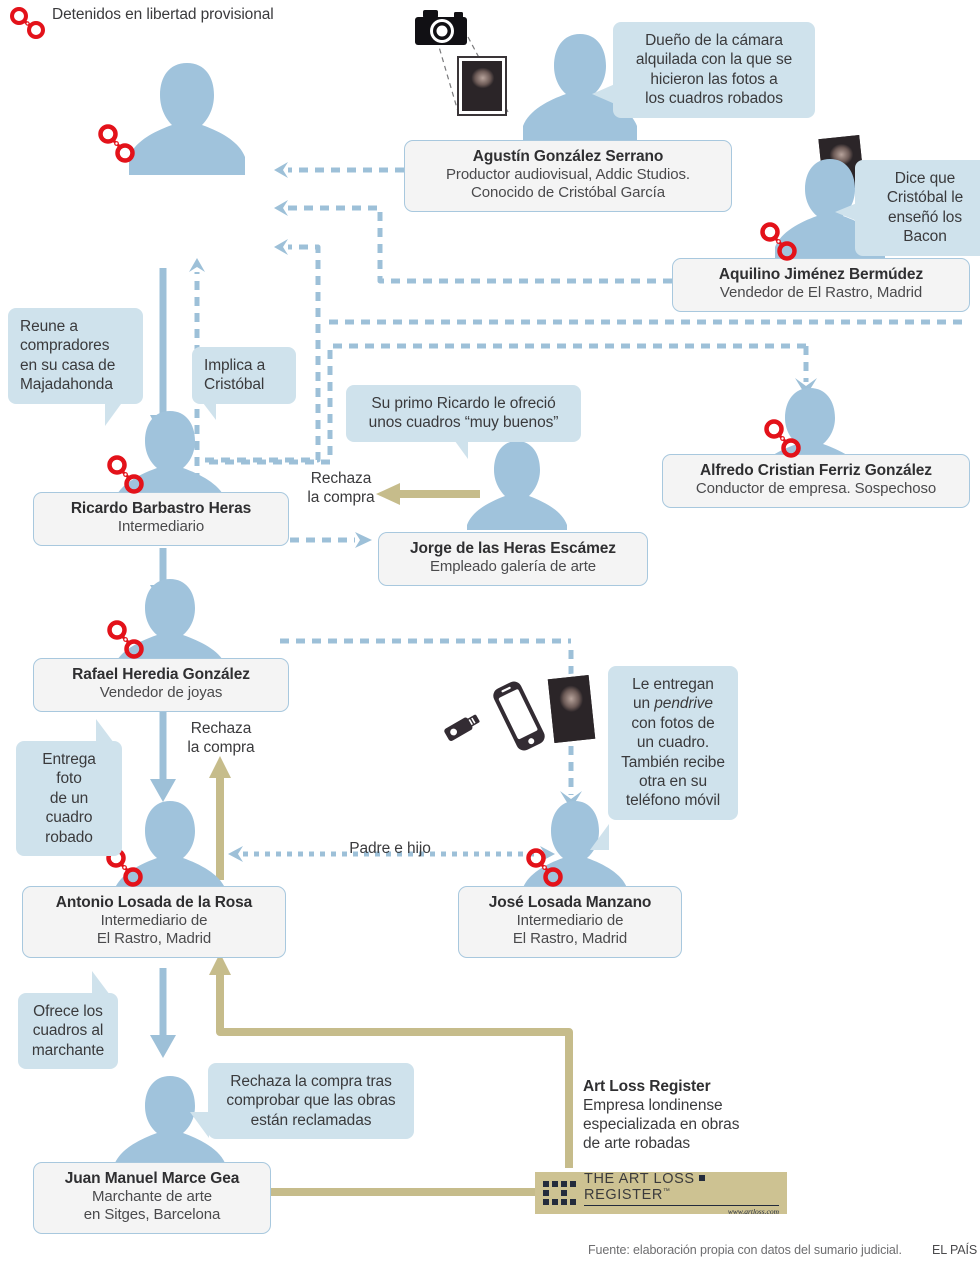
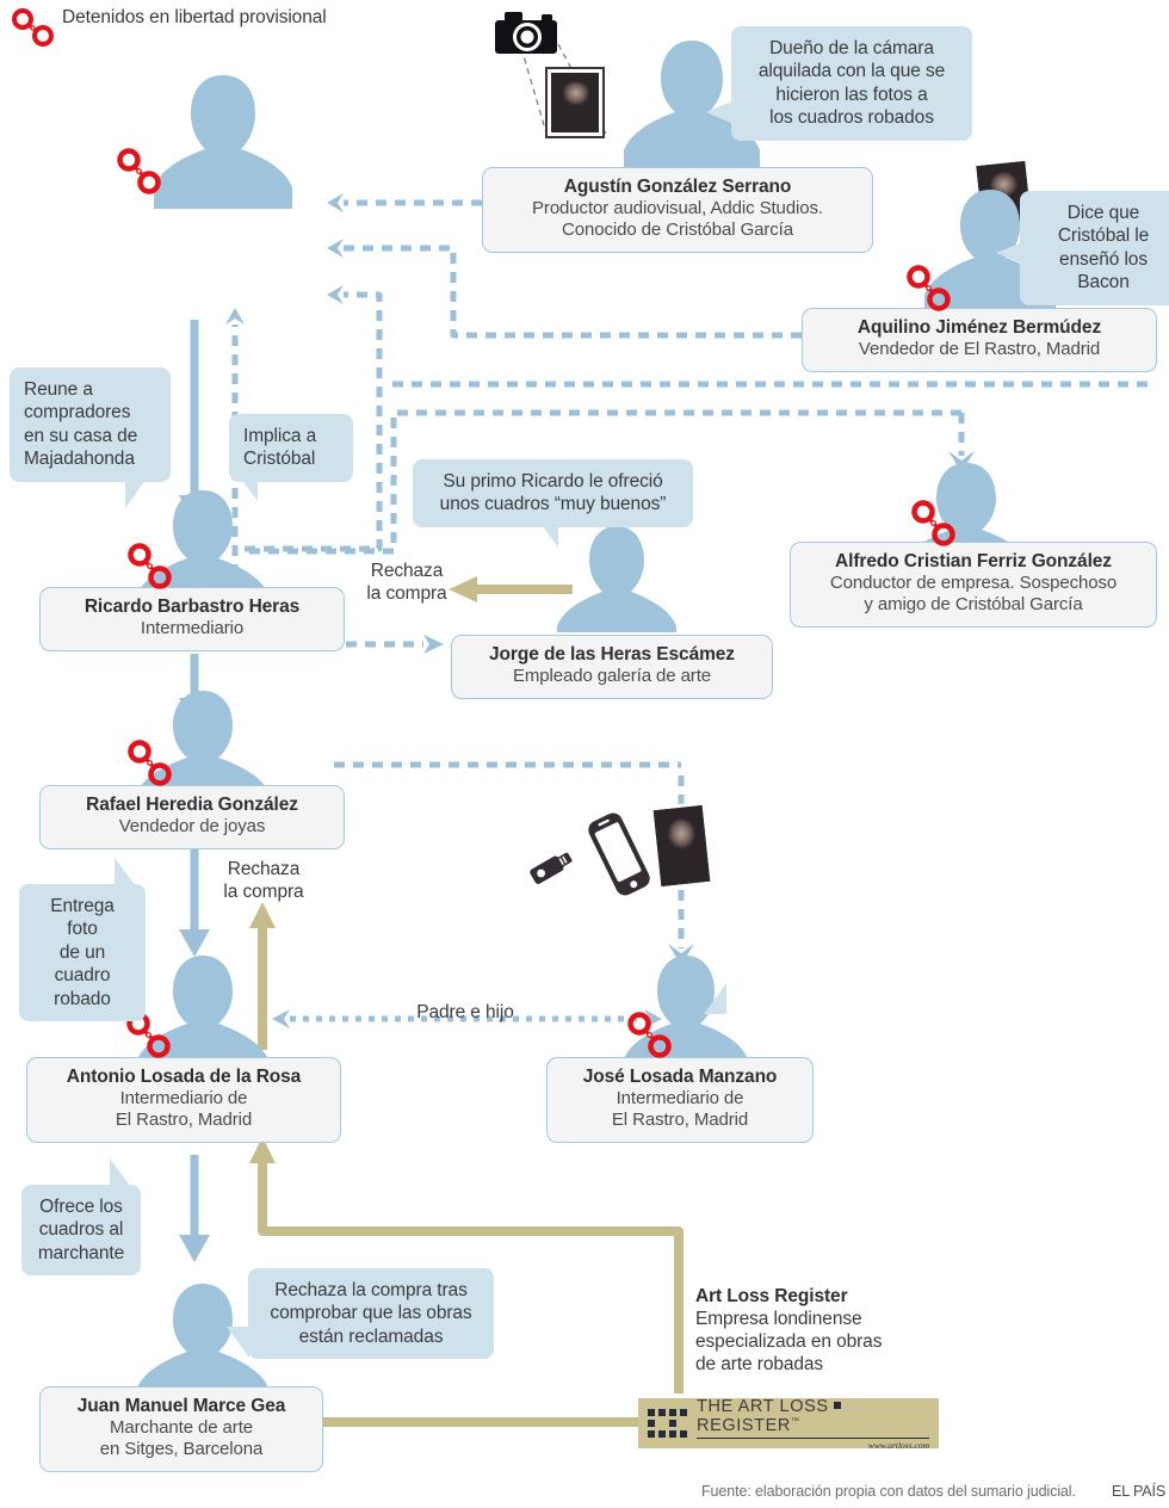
  Detenidos en libertad provisional
  Agustín González Serrano
  Productor audiovisual, Addic Studios.
  Conocido de Cristóbal García
  Aquilino Jiménez Bermúdez
  Vendedor de El Rastro, Madrid
  Alfredo Cristian Ferriz González
  Conductor de empresa. Sospechoso
+ y amigo de Cristóbal García
  Ricardo Barbastro Heras
  Intermediario
  Jorge de las Heras Escámez
  Empleado galería de arte
  Rafael Heredia González
  Vendedor de joyas
  Antonio Losada de la Rosa
  Intermediario de
  El Rastro, Madrid
  José Losada Manzano
  Intermediario de
  El Rastro, Madrid
  Juan Manuel Marce Gea
  Marchante de arte
  en Sitges, Barcelona
  Dueño de la cámara
  alquilada con la que se
  hicieron las fotos a
  los cuadros robados
  Dice que
  Cristóbal le
  enseñó los Bacon
  Reune a
  compradores
  en su casa de
  Majadahonda
  Implica a
  Cristóbal
  Su primo Ricardo le ofreció
  unos cuadros “muy buenos”
  Entrega foto
  de un cuadro
  robado
- Le entregan
- un pendrive
- con fotos de
- un cuadro.
- También recibe
- otra en su
- teléfono móvil
  Ofrece los
  cuadros al
  marchante
  Rechaza la compra tras
  comprobar que las obras
  están reclamadas
  Rechaza
  la compra
  Rechaza
  la compra
  Padre e hijo
  Art Loss Register
  Empresa londinense
  especializada en obras
  de arte robadas
  THE ART LOSSREGISTER
  www.artloss.com
  Fuente: elaboración propia con datos del sumario judicial.
  EL PAÍS
